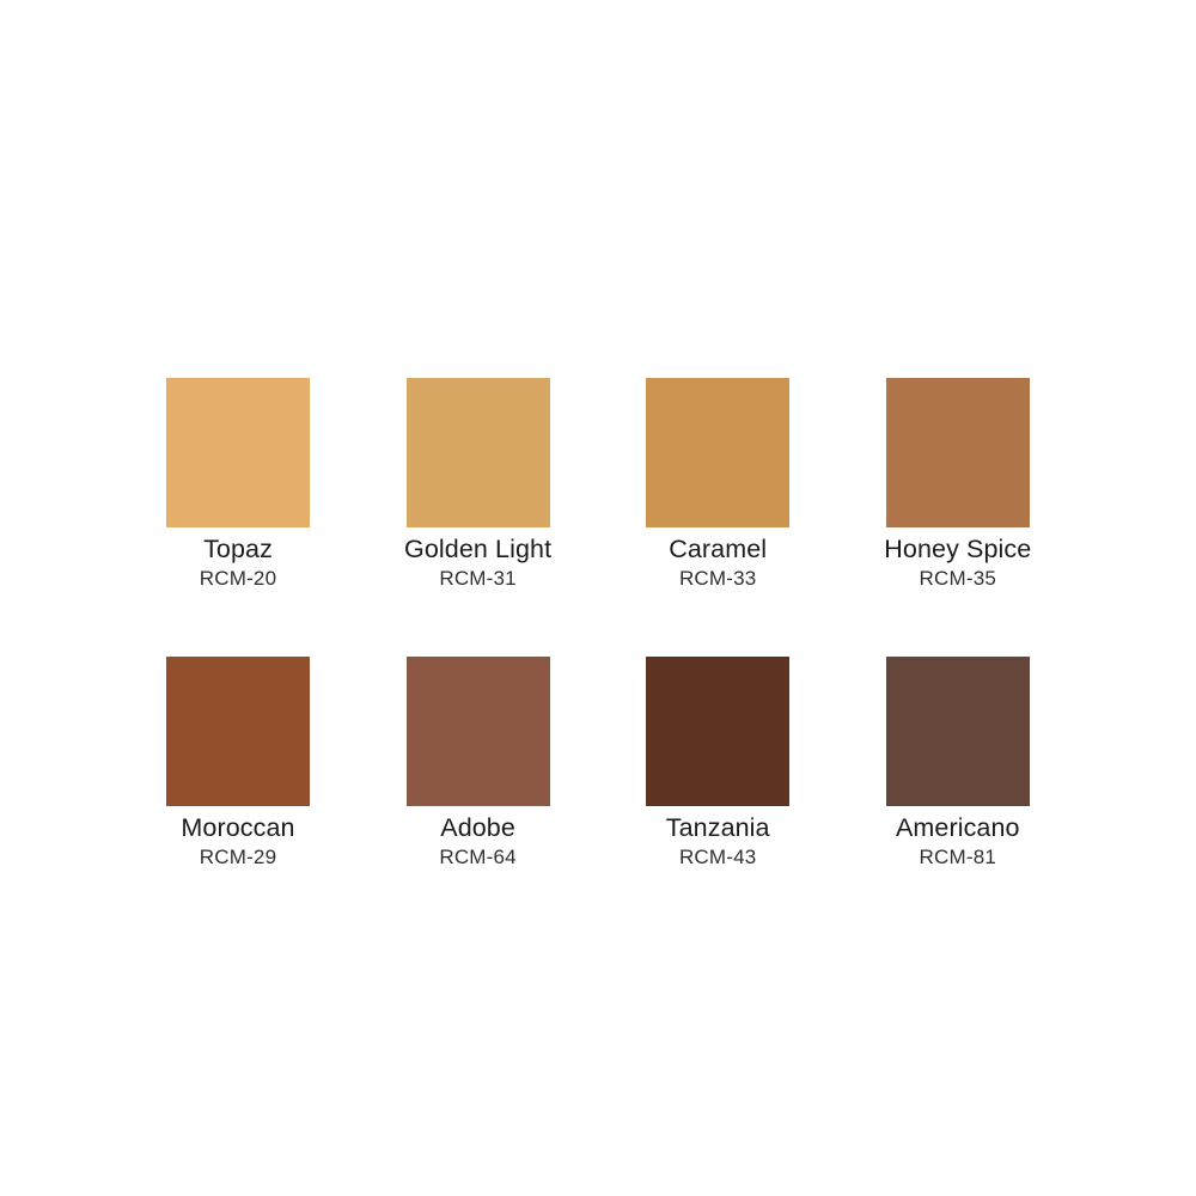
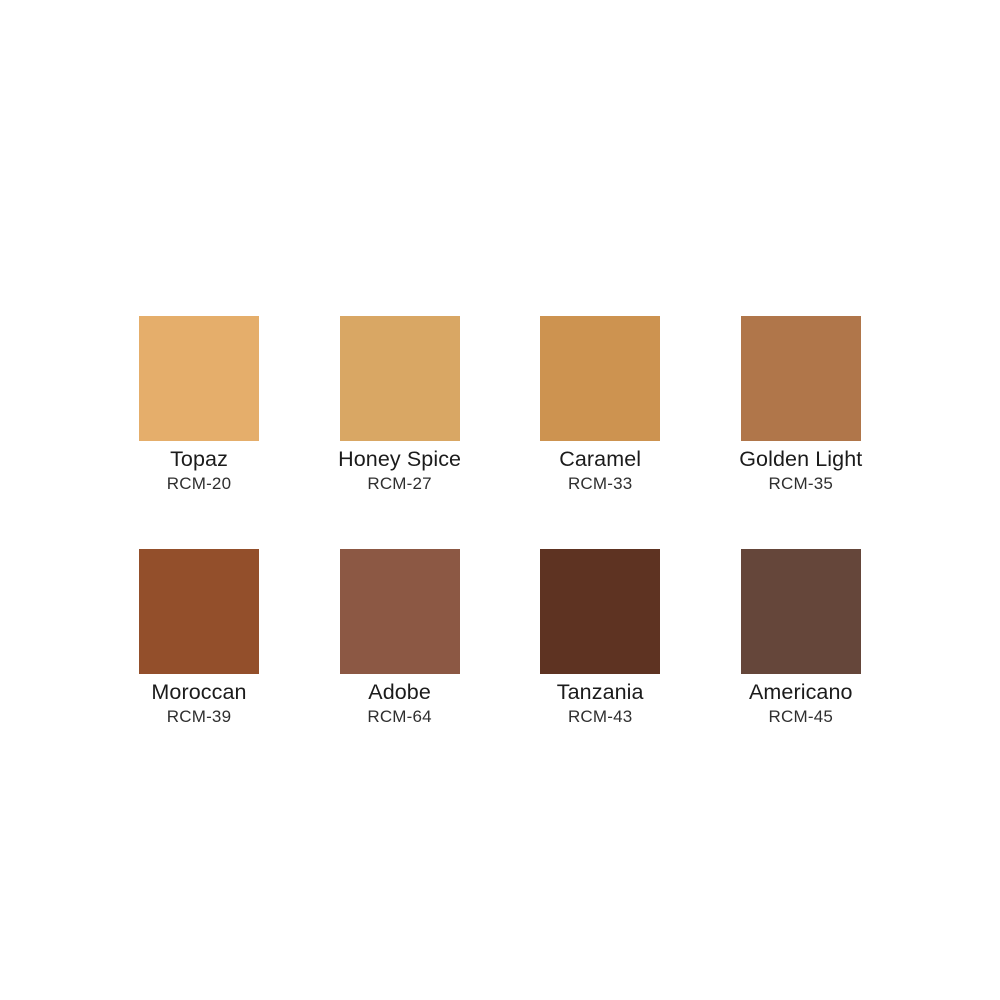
  Topaz
  RCM-20
- Golden Light
+ Honey Spice
- RCM-31
+ RCM-27
  Caramel
  RCM-33
- Honey Spice
+ Golden Light
  RCM-35
  Moroccan
- RCM-29
+ RCM-39
  Adobe
  RCM-64
  Tanzania
  RCM-43
  Americano
- RCM-81
+ RCM-45
